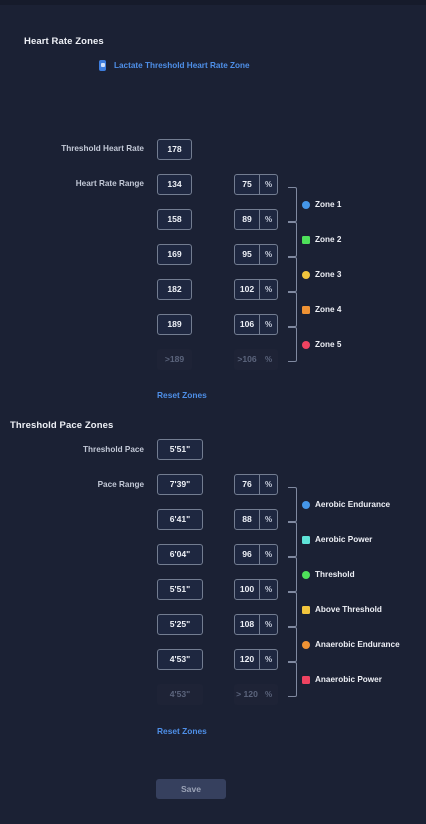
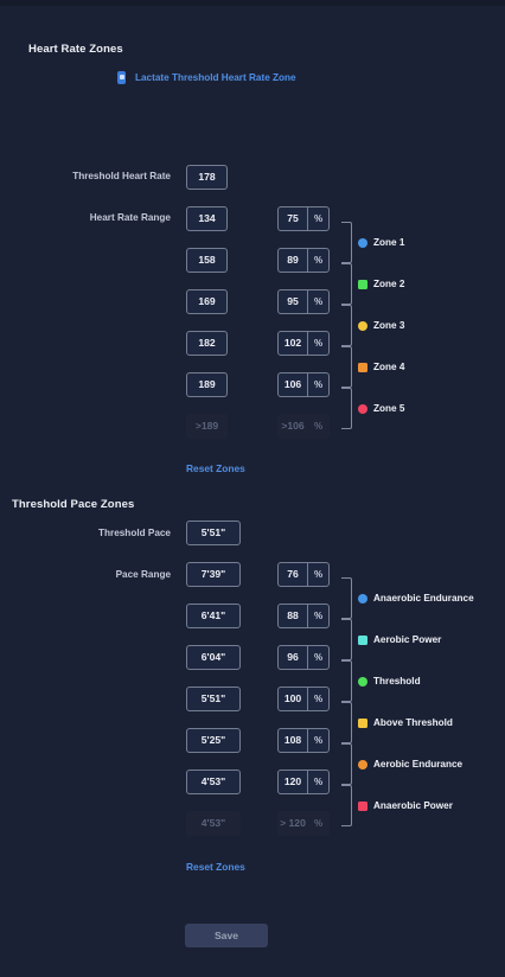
  Heart Rate Zones
  Lactate Threshold Heart Rate Zone
  Threshold Heart Rate
  178
  Heart Rate Range
  134
  75
  %
  158
  89
  %
  169
  95
  %
  182
  102
  %
  189
  106
  %
  >189
  >106
  %
  Zone 1
  Zone 2
  Zone 3
  Zone 4
  Zone 5
  Reset Zones
  Threshold Pace Zones
  Threshold Pace
  5'51"
  Pace Range
  7'39"
  76
  %
  6'41"
  88
  %
  6'04"
  96
  %
  5'51"
  100
  %
  5'25"
  108
  %
  4'53"
  120
  %
  4'53"
  > 120
  %
- Aerobic Endurance
+ Anaerobic Endurance
  Aerobic Power
  Threshold
  Above Threshold
- Anaerobic Endurance
+ Aerobic Endurance
  Anaerobic Power
  Reset Zones
  Save
